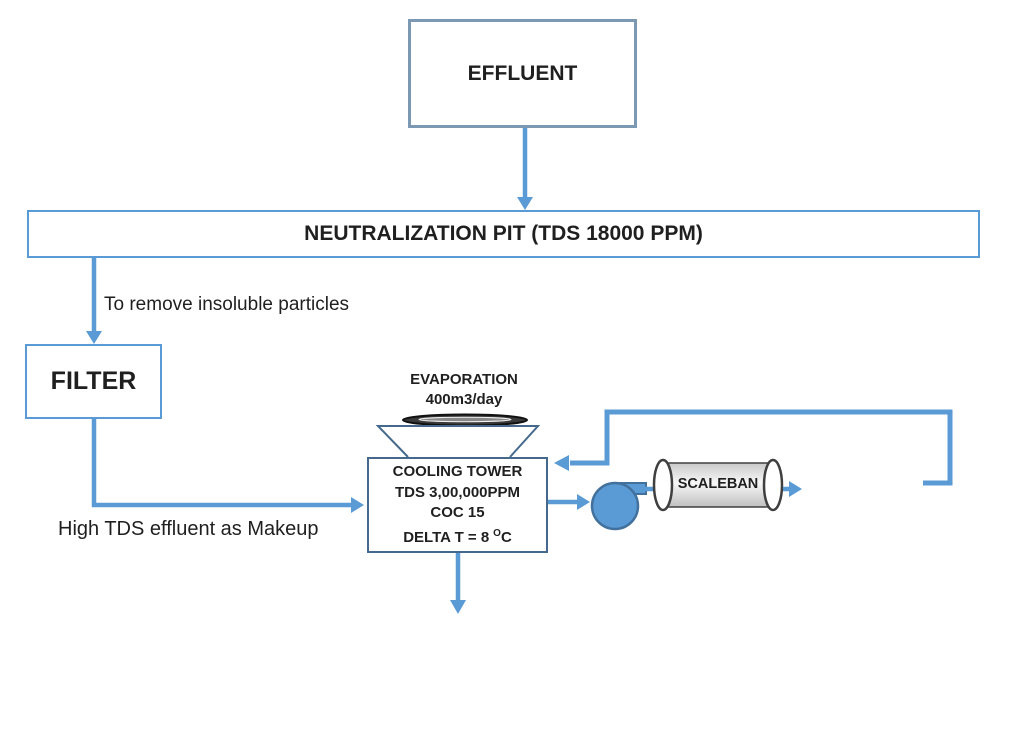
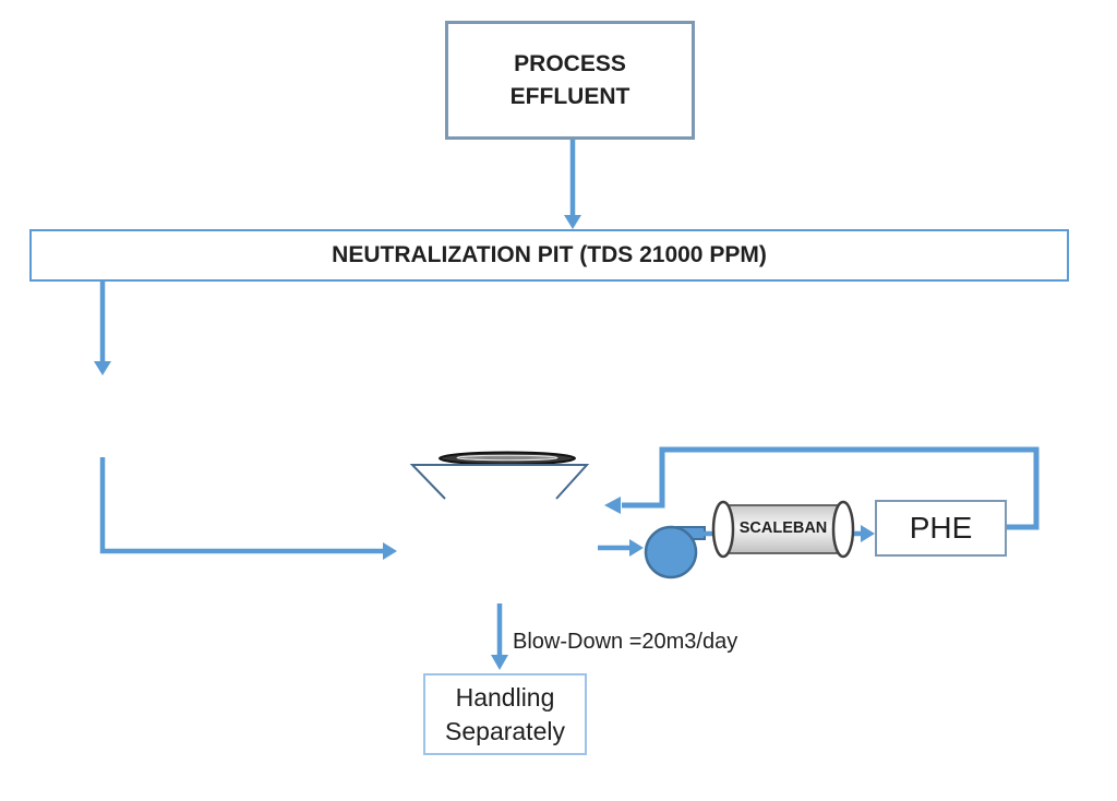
+ PROCESS
  EFFLUENT
- NEUTRALIZATION PIT (TDS 18000 PPM)
+ NEUTRALIZATION PIT (TDS 21000 PPM)
- To remove insoluble particles
- FILTER
- High TDS effluent as Makeup
- EVAPORATION
- 400m3/day
- COOLING TOWER
- TDS 3,00,000PPM
- COC 15
- DELTA T = 8 OC
  SCALEBAN
+ PHE
+ Blow-Down =20m3/day
+ Handling
+ Separately
